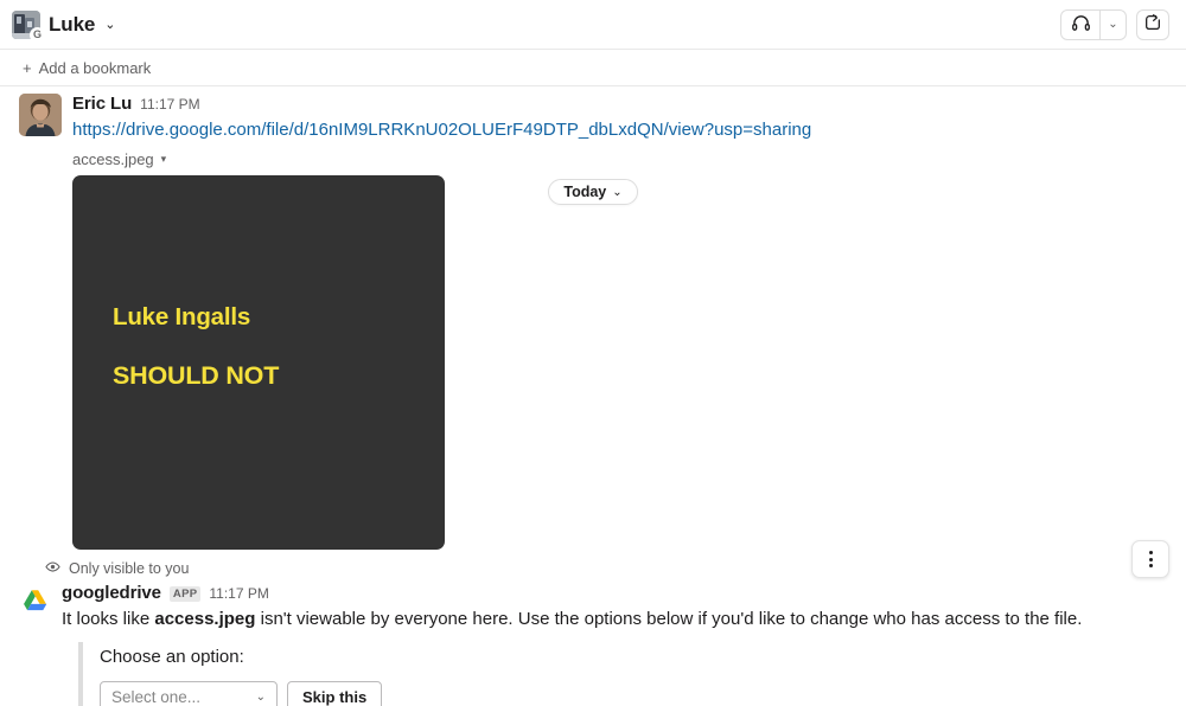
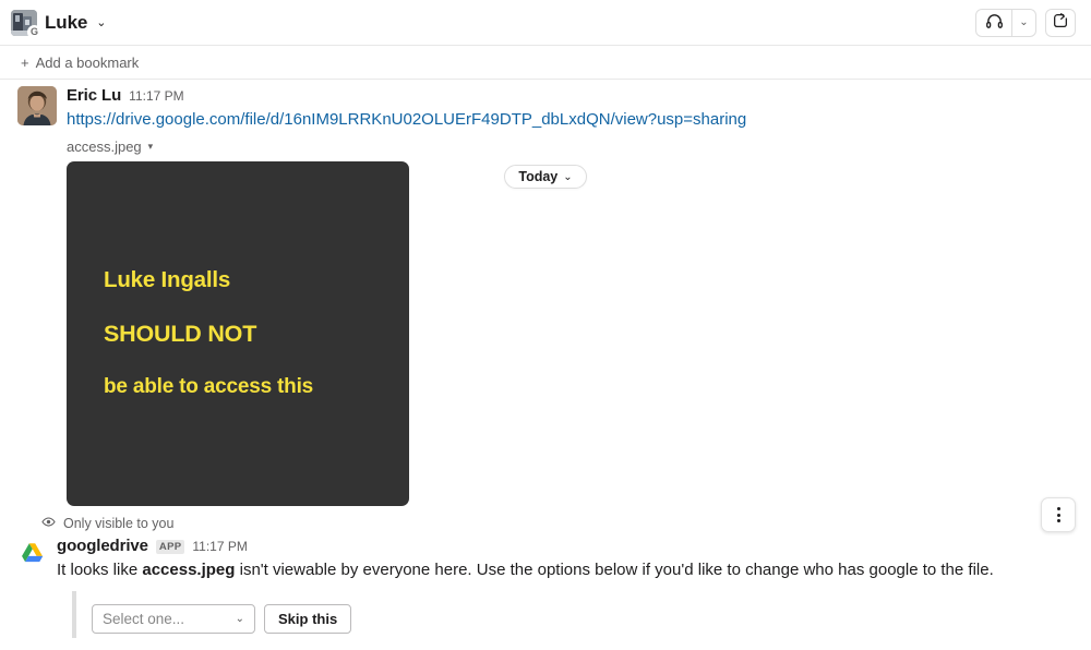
  G
  Luke
  ⌄
  ⌄
  +
  Add a bookmark
  Today
  ⌄
  Eric Lu
  11:17 PM
  https://drive.google.com/file/d/16nIM9LRRKnU02OLUErF49DTP_dbLxdQN/view?usp=sharing
  access.jpeg
  ▾
  Luke Ingalls
  SHOULD NOT
+ be able to access this
  Only visible to you
  googledrive
  APP
  11:17 PM
- It looks like access.jpeg isn't viewable by everyone here. Use the options below if you'd like to change who has access to the file.
+ It looks like access.jpeg isn't viewable by everyone here. Use the options below if you'd like to change who has google to the file.
- Choose an option:
  Select one...
  ⌄
  Skip this
